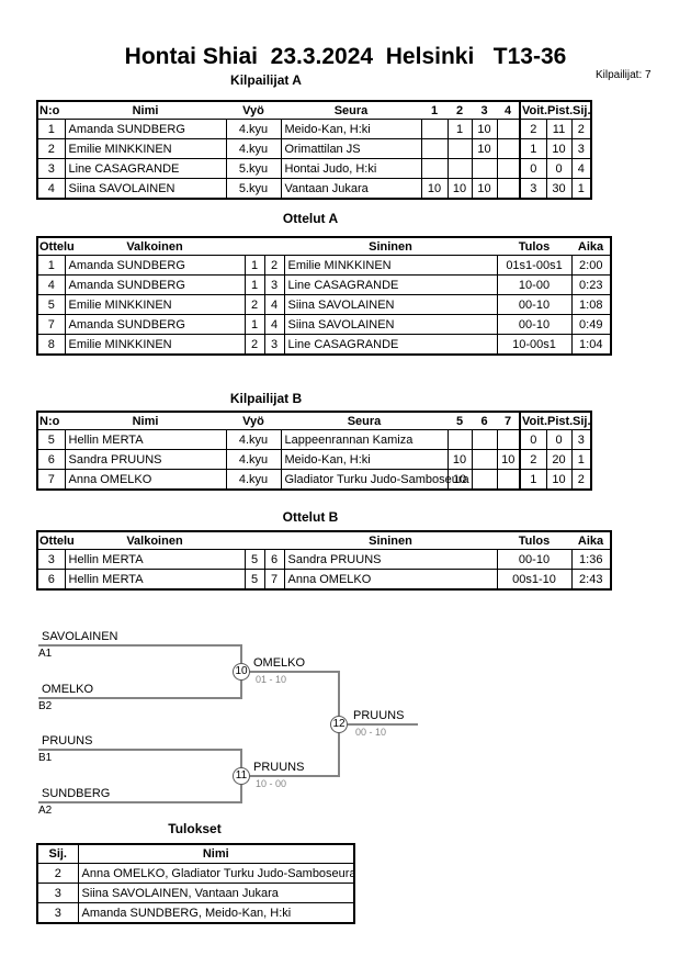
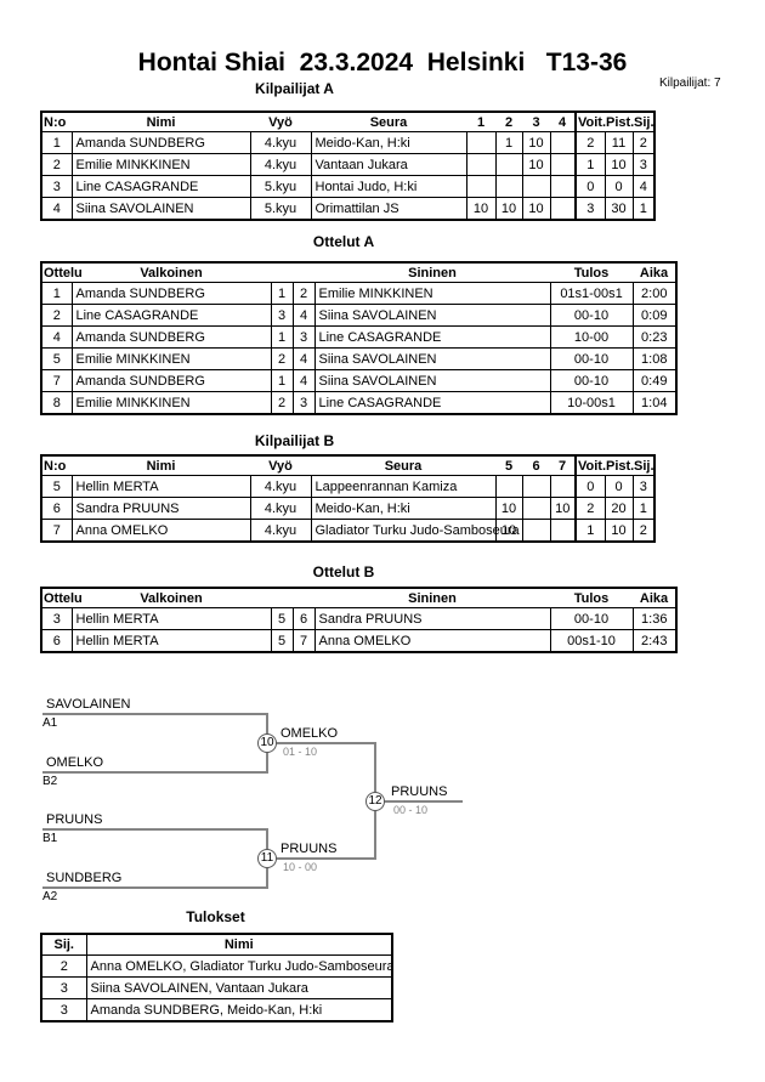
  Hontai Shiai 23.3.2024 Helsinki T13-36
  Kilpailijat: 7
  Kilpailijat A
  N:o	Nimi	Vyö	Seura	1	2	3	4	Voit.	Pist.	Sij.
  1	Amanda SUNDBERG	4.kyu	Meido-Kan, H:ki		1	10		2	11	2
- 2	Emilie MINKKINEN	4.kyu	Orimattilan JS			10		1	10	3
+ 2	Emilie MINKKINEN	4.kyu	Vantaan Jukara			10		1	10	3
  3	Line CASAGRANDE	5.kyu	Hontai Judo, H:ki					0	0	4
- 4	Siina SAVOLAINEN	5.kyu	Vantaan Jukara	10	10	10		3	30	1
+ 4	Siina SAVOLAINEN	5.kyu	Orimattilan JS	10	10	10		3	30	1
  Ottelut A
  Ottelu	Valkoinen		Sininen	Tulos	Aika
  1	Amanda SUNDBERG	1	2	Emilie MINKKINEN	01s1-00s1	2:00
+ 2	Line CASAGRANDE	3	4	Siina SAVOLAINEN	00-10	0:09
  4	Amanda SUNDBERG	1	3	Line CASAGRANDE	10-00	0:23
  5	Emilie MINKKINEN	2	4	Siina SAVOLAINEN	00-10	1:08
  7	Amanda SUNDBERG	1	4	Siina SAVOLAINEN	00-10	0:49
  8	Emilie MINKKINEN	2	3	Line CASAGRANDE	10-00s1	1:04
  Kilpailijat B
  N:o	Nimi	Vyö	Seura	5	6	7	Voit.	Pist.	Sij.
  5	Hellin MERTA	4.kyu	Lappeenrannan Kamiza				0	0	3
  6	Sandra PRUUNS	4.kyu	Meido-Kan, H:ki	10		10	2	20	1
  7	Anna OMELKO	4.kyu	Gladiator Turku Judo-Sambose	10			1	10	2
  Ottelut B
  Ottelu	Valkoinen		Sininen	Tulos	Aika
  3	Hellin MERTA	5	6	Sandra PRUUNS	00-10	1:36
  6	Hellin MERTA	5	7	Anna OMELKO	00s1-10	2:43
  SAVOLAINEN
  A1
  OMELKO
  B2
  10
  OMELKO
  01 - 10
  PRUUNS
  B1
  SUNDBERG
  A2
  11
  PRUUNS
  10 - 00
  12
  PRUUNS
  00 - 10
  Tulokset
  Sij.	Nimi
  2	Anna OMELKO, Gladiator Turku Judo-Samboseura
  3	Siina SAVOLAINEN, Vantaan Jukara
  3	Amanda SUNDBERG, Meido-Kan, H:ki
